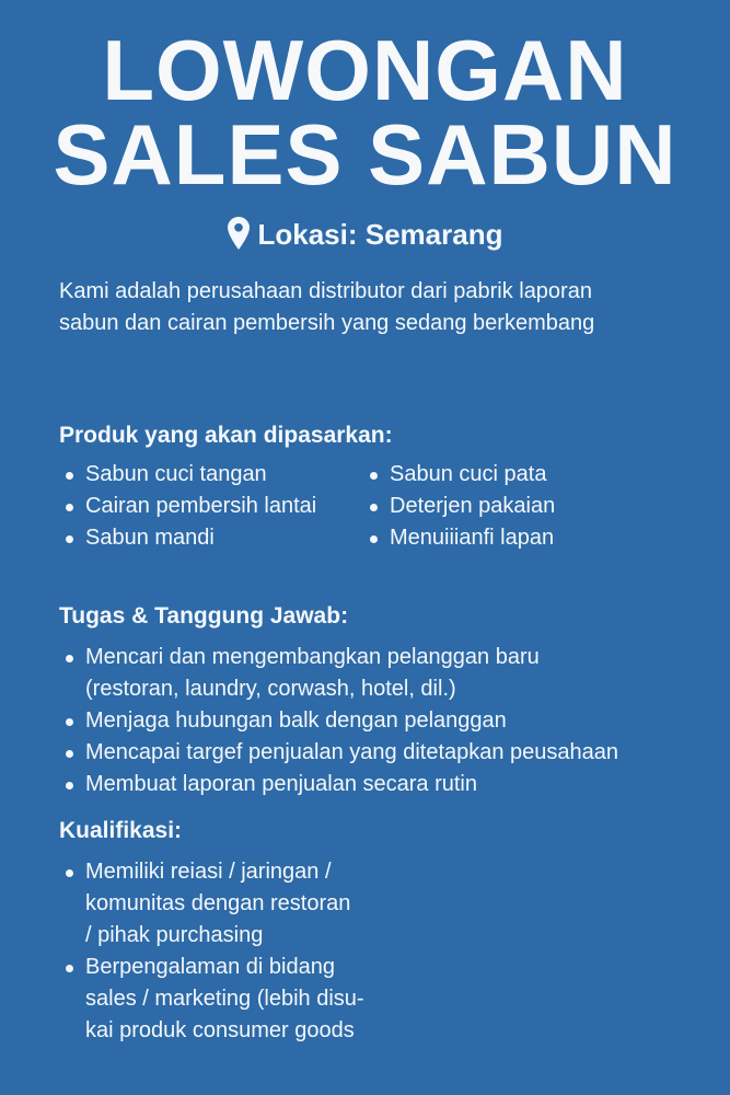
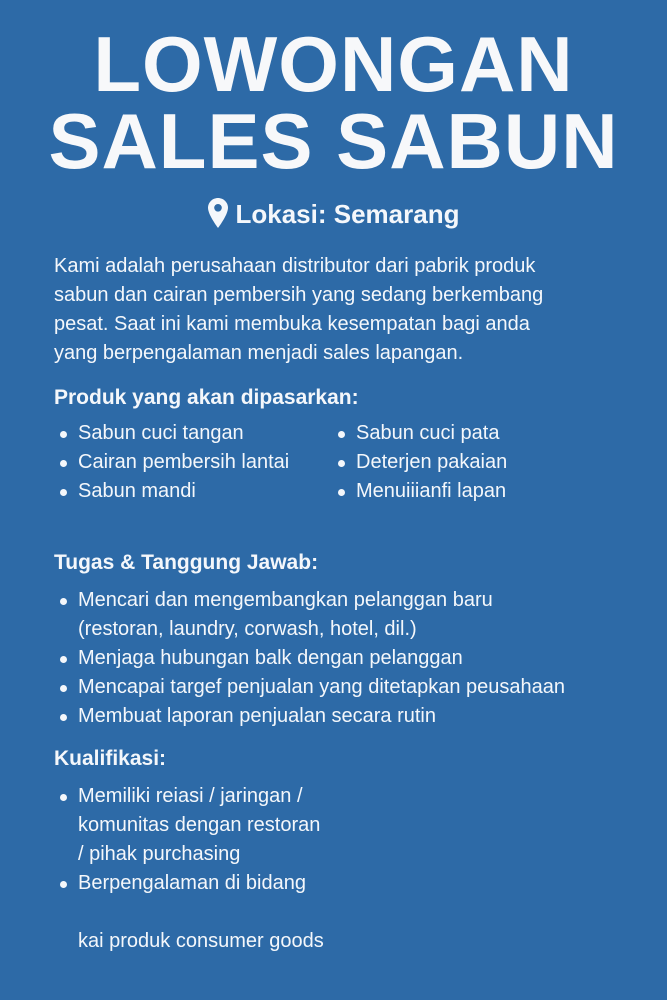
  LOWONGAN
  SALES SABUN
  Lokasi: Semarang
- Kami adalah perusahaan distributor dari pabrik laporan
+ Kami adalah perusahaan distributor dari pabrik produk
  sabun dan cairan pembersih yang sedang berkembang
+ pesat. Saat ini kami membuka kesempatan bagi anda
+ yang berpengalaman menjadi sales lapangan.
  Produk yang akan dipasarkan:
  Sabun cuci tangan
  Cairan pembersih lantai
  Sabun mandi
  Sabun cuci pata
  Deterjen pakaian
  Menuiiianfi lapan
  Tugas & Tanggung Jawab:
  Mencari dan mengembangkan pelanggan baru
  (restoran, laundry, corwash, hotel, dil.)
  Menjaga hubungan balk dengan pelanggan
  Mencapai targef penjualan yang ditetapkan peusahaan
  Membuat laporan penjualan secara rutin
  Kualifikasi:
  Memiliki reiasi / jaringan /
  komunitas dengan restoran
  / pihak purchasing
  Berpengalaman di bidang
- sales / marketing (lebih disu-
  kai produk consumer goods
